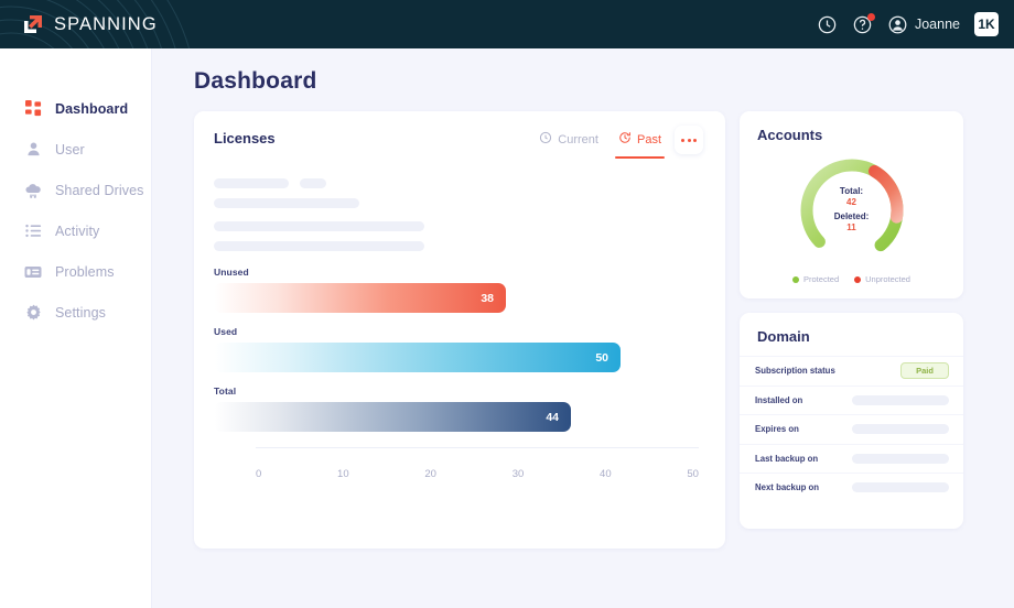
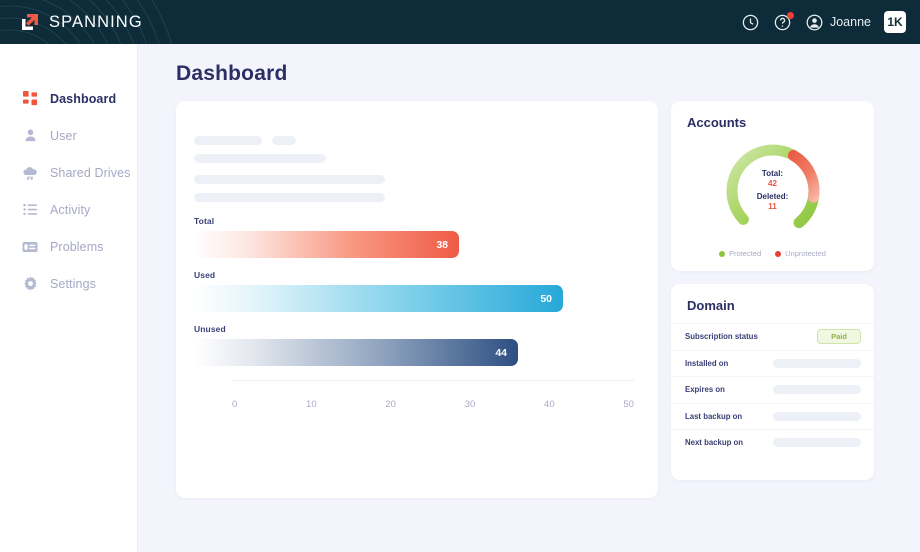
  SPANNING
  Joanne
  1K
  Dashboard
  User
  Shared Drives
  Activity
  Problems
  Settings
  Dashboard
- Licenses
- Current
- Past
- Unused
+ Total
  38
  Used
  50
- Total
+ Unused
  44
  0
  10
  20
  30
  40
  50
  Accounts
  Total:
  42
  Deleted:
  11
  Protected
  Unprotected
  Domain
  Subscription status
  Paid
  Installed on
  Expires on
  Last backup on
  Next backup on
